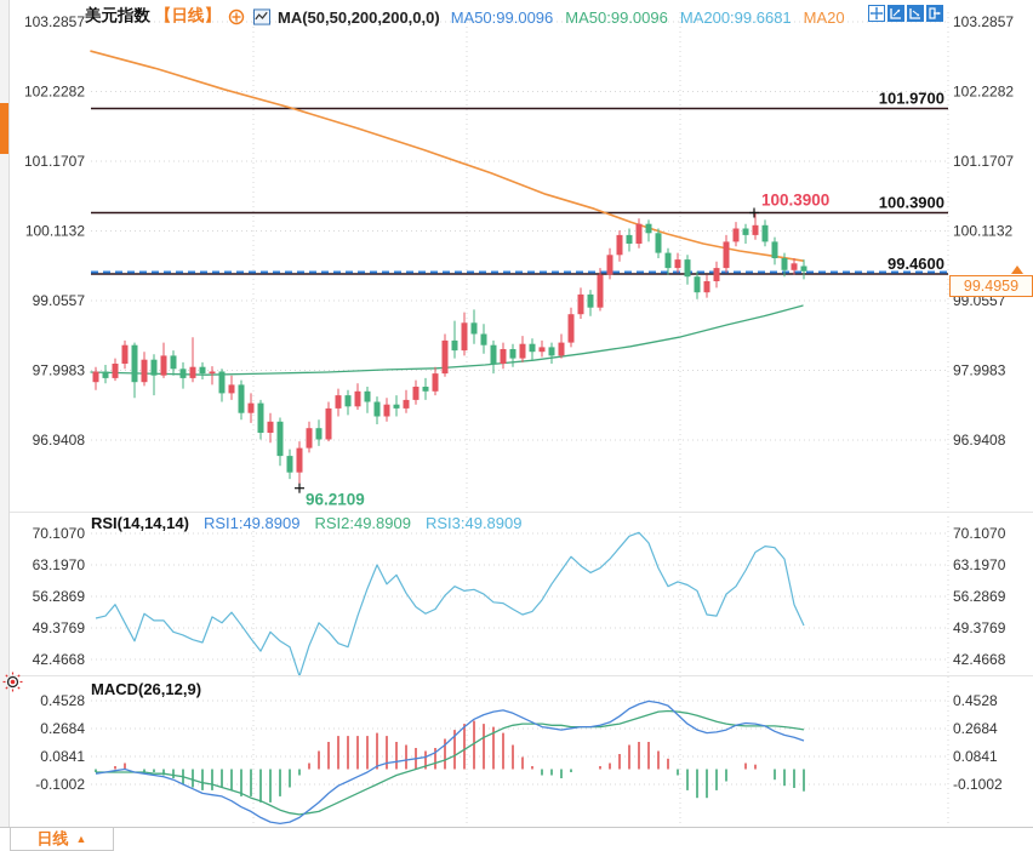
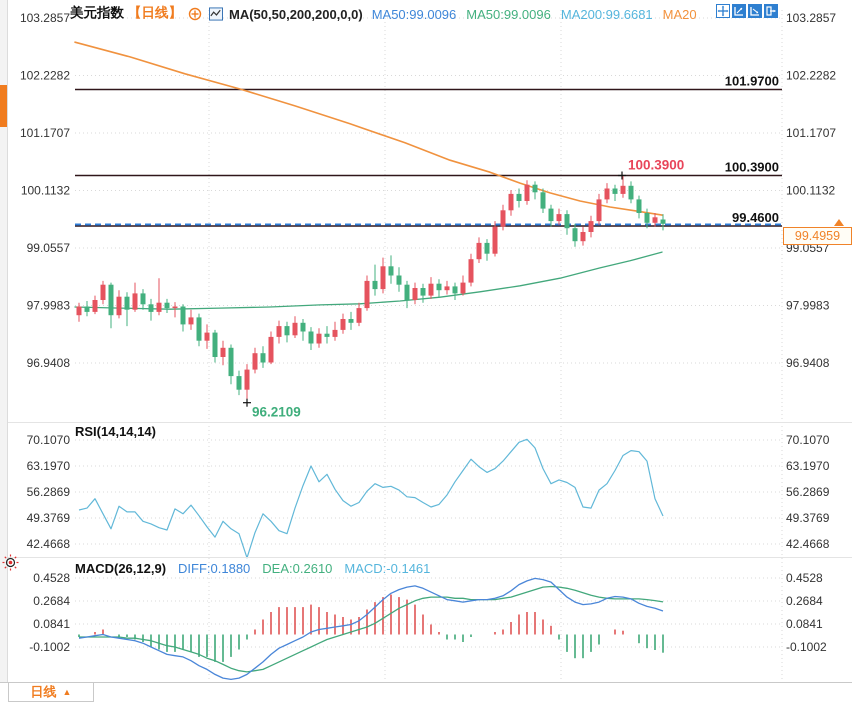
  103.2857
  103.2857
  102.2282
  102.2282
  101.1707
  101.1707
  100.1132
  100.1132
  99.0557
  99.0557
  97.9983
  97.9983
  96.9408
  96.9408
  70.1070
  70.1070
  63.1970
  63.1970
  56.2869
  56.2869
  49.3769
  49.3769
  42.4668
  42.4668
  0.4528
  0.4528
  0.2684
  0.2684
  0.0841
  0.0841
  -0.1002
  -0.1002
  101.9700
  100.3900
  99.4600
  100.3900
  96.2109
  美元指数
  【日线】
  MA(50,50,200,200,0,0)
  MA50:99.0096
  MA50:99.0096
  MA200:99.6681
  MA20
  RSI(14,14,14)
- RSI1:49.8909
- RSI2:49.8909
- RSI3:49.8909
  MACD(26,12,9)
+ DIFF:0.1880
+ DEA:0.2610
+ MACD:-0.1461
  99.4959
  日线
  ▲
